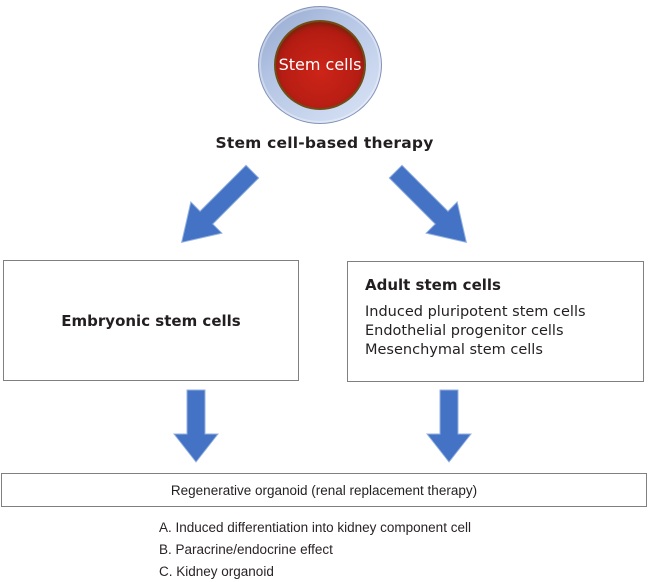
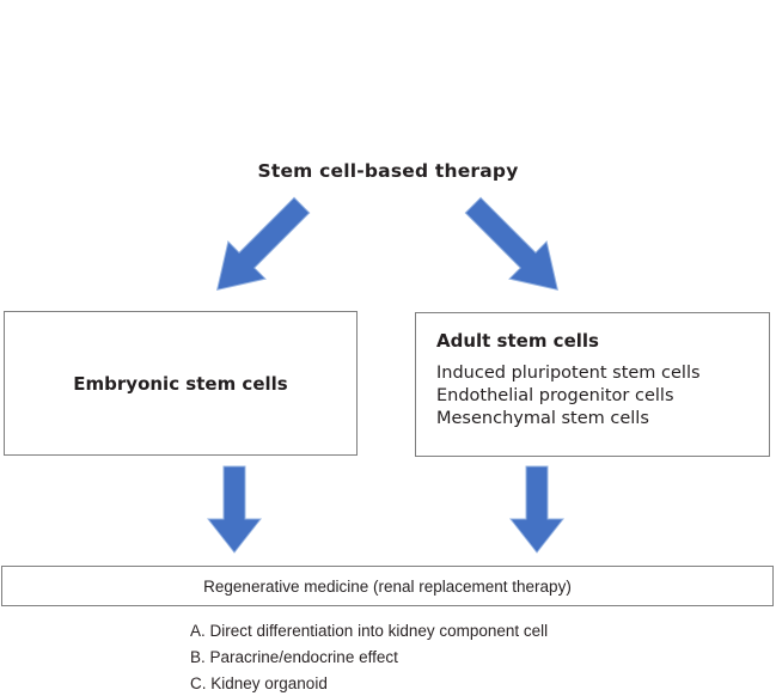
- Stem cells
  Stem cell-based therapy
  Embryonic stem cells
  Adult stem cells
  Induced pluripotent stem cells
  Endothelial progenitor cells
  Mesenchymal stem cells
- Regenerative organoid (renal replacement therapy)
+ Regenerative medicine (renal replacement therapy)
- A. Induced differentiation into kidney component cell
+ A. Direct differentiation into kidney component cell
  B. Paracrine/endocrine effect
  C. Kidney organoid
